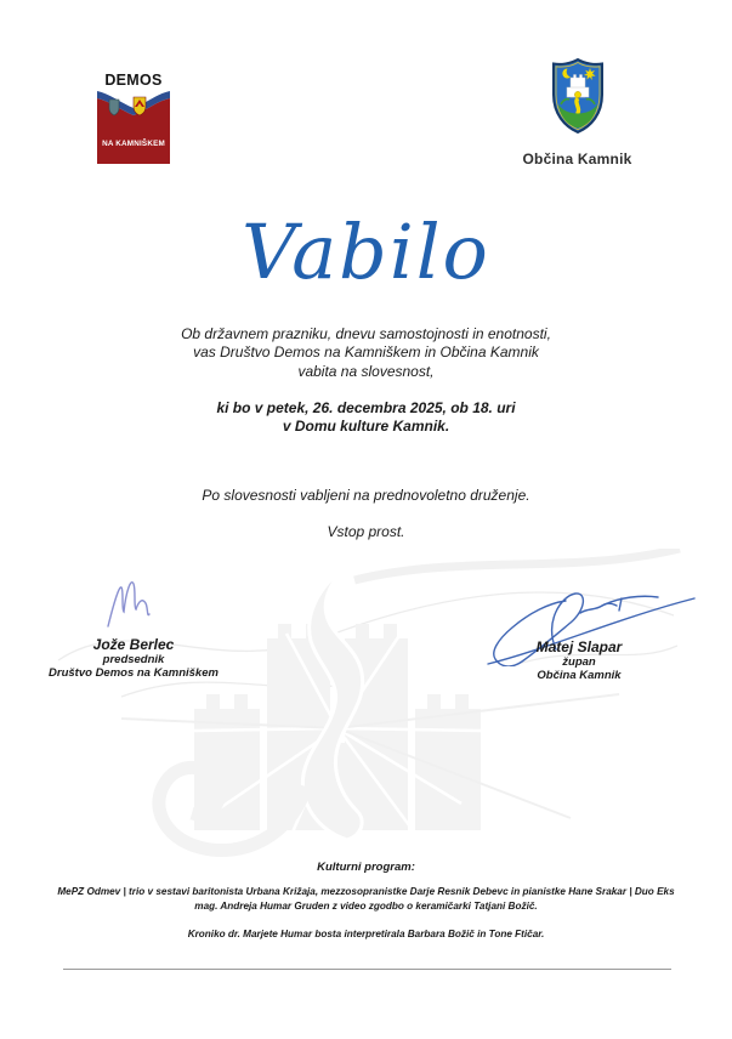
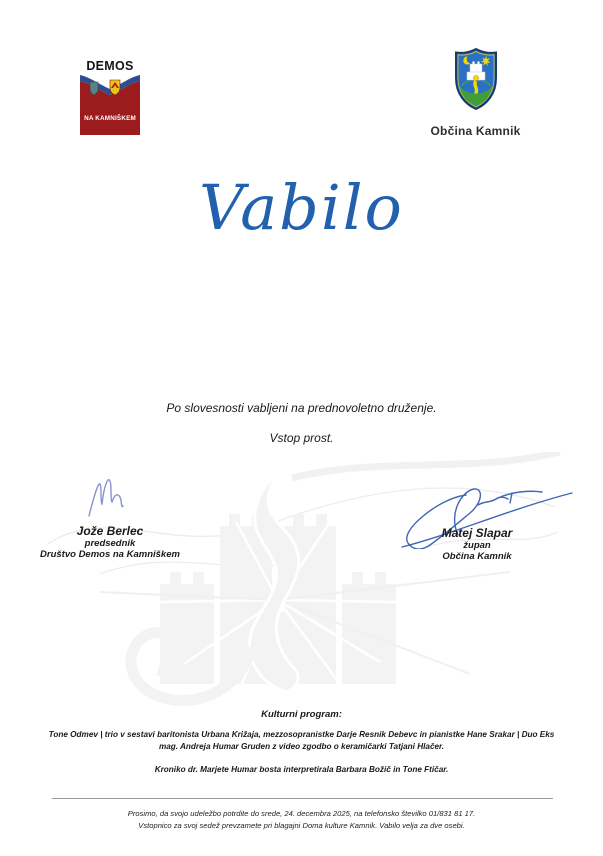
  DEMOS
  Občina Kamnik
  Vabilo
- Ob državnem prazniku, dnevu samostojnosti in enotnosti,
- vas Društvo Demos na Kamniškem in Občina Kamnik
- vabita na slovesnost,
- ki bo v petek, 26. decembra 2025, ob 18. uri
- v Domu kulture Kamnik.
  Po slovesnosti vabljeni na prednovoletno druženje.
  Vstop prost.
  Jože Berlec
  predsednik
  Društvo Demos na Kamniškem
  Matej Slapar
  župan
  Občina Kamnik
  Kulturni program:
- MePZ Odmev | trio v sestavi baritonista Urbana Križaja, mezzosopranistke Darje Resnik Debevc in pianistke Hane Srakar | Duo Eks
+ Tone Odmev | trio v sestavi baritonista Urbana Križaja, mezzosopranistke Darje Resnik Debevc in pianistke Hane Srakar | Duo Eks
- mag. Andreja Humar Gruden z video zgodbo o keramičarki Tatjani Božič.
+ mag. Andreja Humar Gruden z video zgodbo o keramičarki Tatjani Hlačer.
  Kroniko dr. Marjete Humar bosta interpretirala Barbara Božič in Tone Ftičar.
+ Prosimo, da svojo udeležbo potrdite do srede, 24. decembra 2025, na telefonsko številko 01/831 81 17.
+ Vstopnico za svoj sedež prevzamete pri blagajni Doma kulture Kamnik. Vabilo velja za dve osebi.
